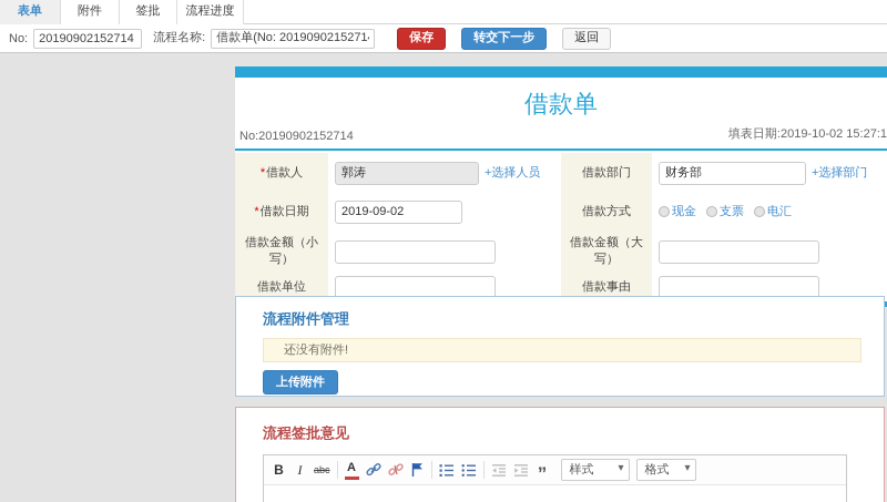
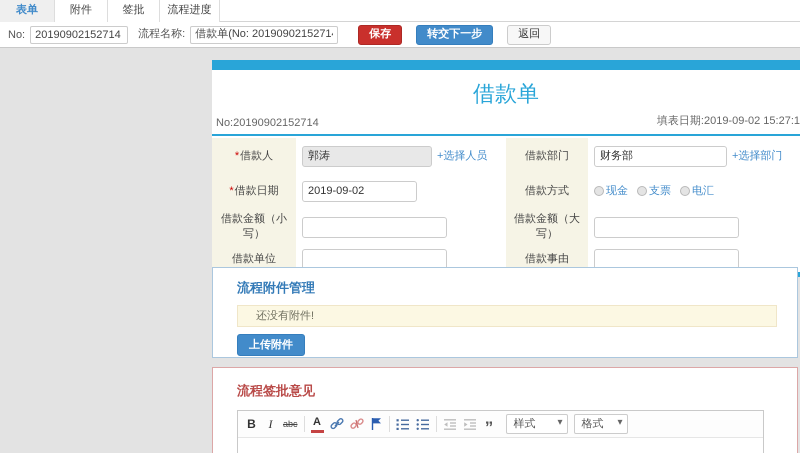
  表单
  附件
  签批
  流程进度
  No:
  20190902152714
  流程名称:
  借款单(No: 2019090215271
  保存
  转交下一步
  返回
  借款单
  No:20190902152714
- 填表日期:2019-10-02 15:27:1
+ 填表日期:2019-09-02 15:27:1
  *借款人
  郭涛
  +选择人员
  借款部门
  财务部
  +选择部门
  *借款日期
  2019-09-02
  借款方式
  现金
  支票
  电汇
  借款金额（小写）
  借款金额（大写）
  借款单位
  借款事由
  流程附件管理
  还没有附件!
  上传附件
  流程签批意见
  B
  I
  abc
  A
  ”
  样式
  格式
